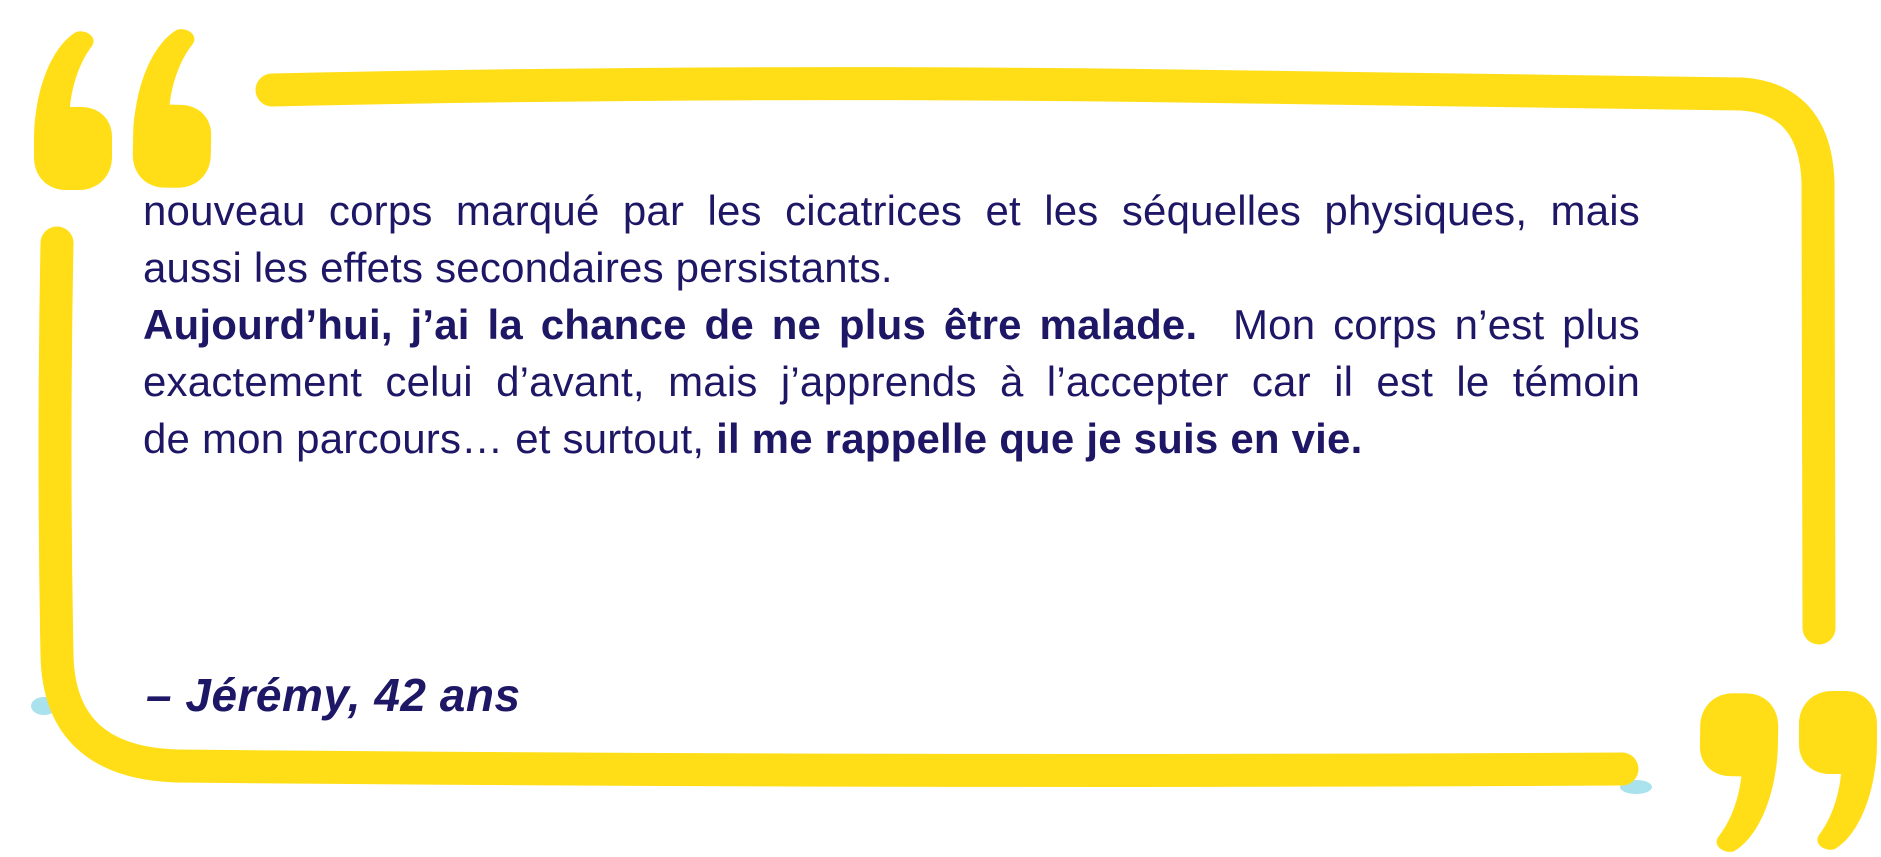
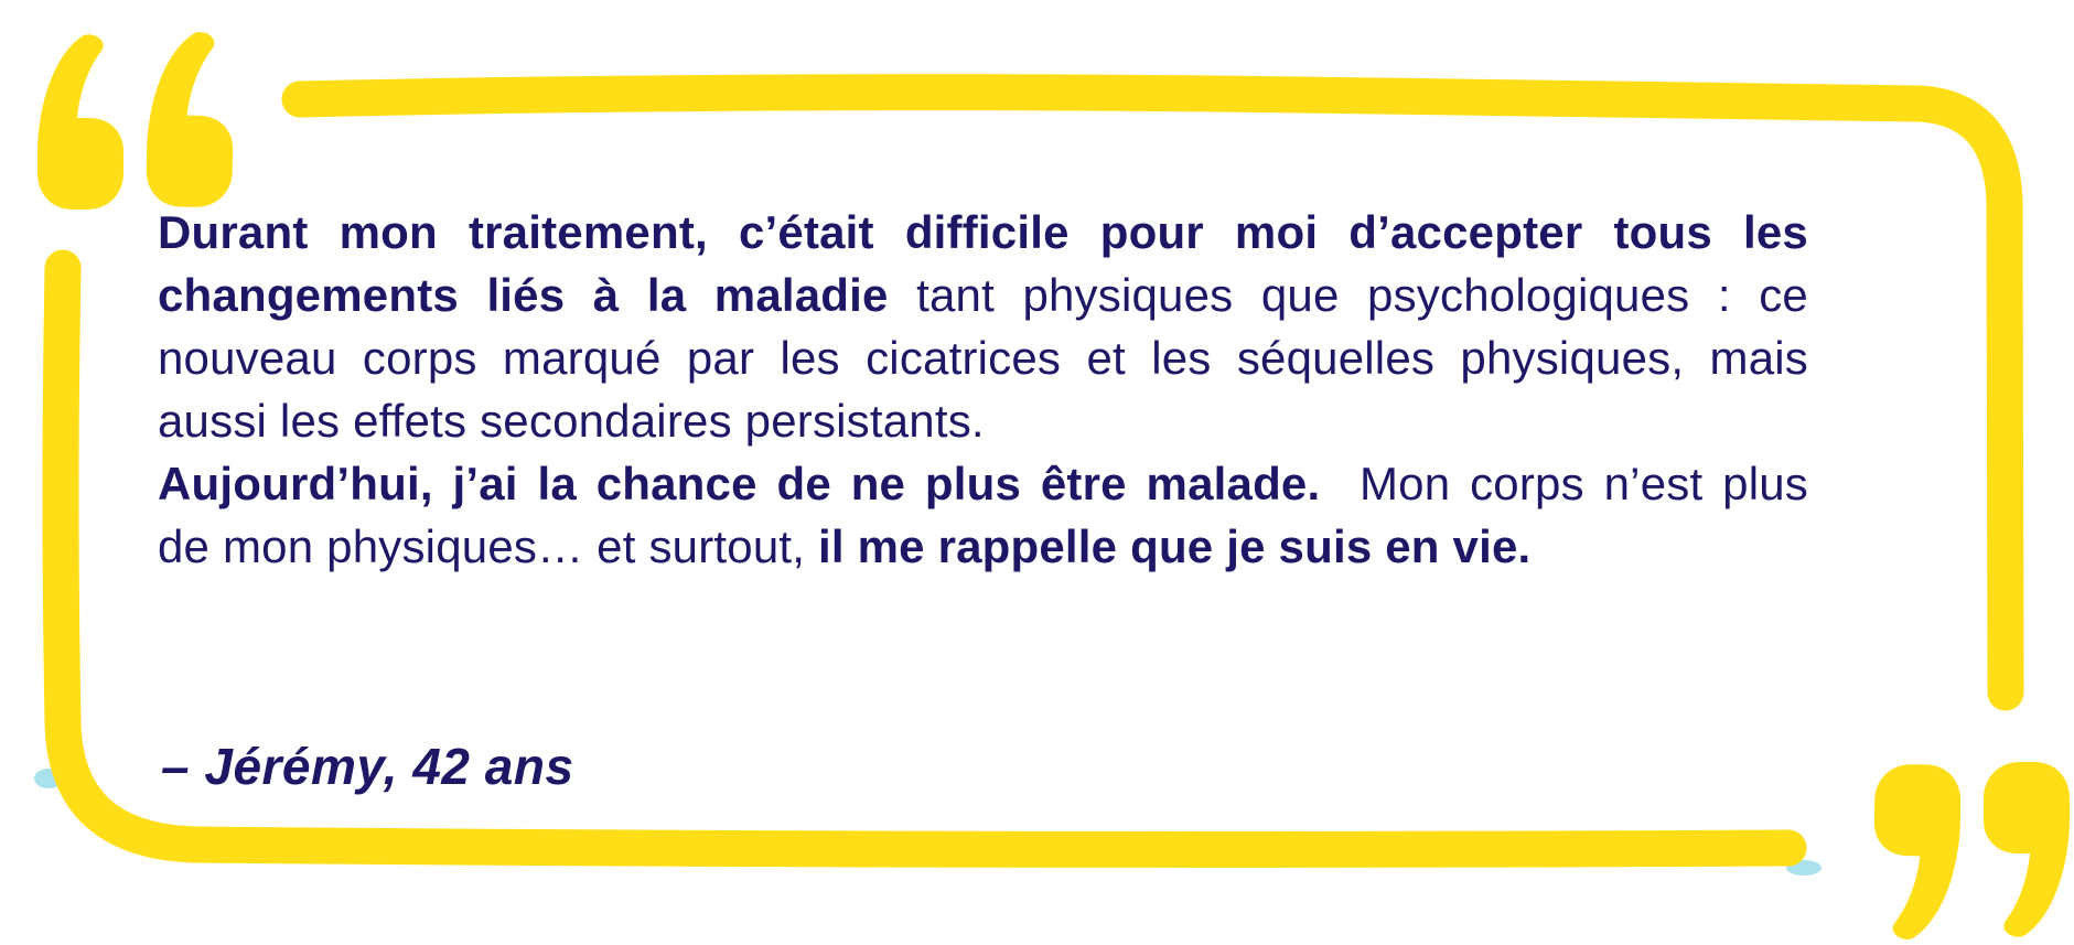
+ Durant mon traitement, c’était difficile pour moi d’accepter tous les
+ changements liés à la maladie tant physiques que psychologiques : ce
  nouveau corps marqué par les cicatrices et les séquelles physiques, mais
  aussi les effets secondaires persistants.
  Aujourd’hui, j’ai la chance de ne plus être malade. Mon corps n’est plus
- exactement celui d’avant, mais j’apprends à l’accepter car il est le témoin
- de mon parcours… et surtout, il me rappelle que je suis en vie.
+ de mon physiques… et surtout, il me rappelle que je suis en vie.
  – Jérémy, 42 ans
